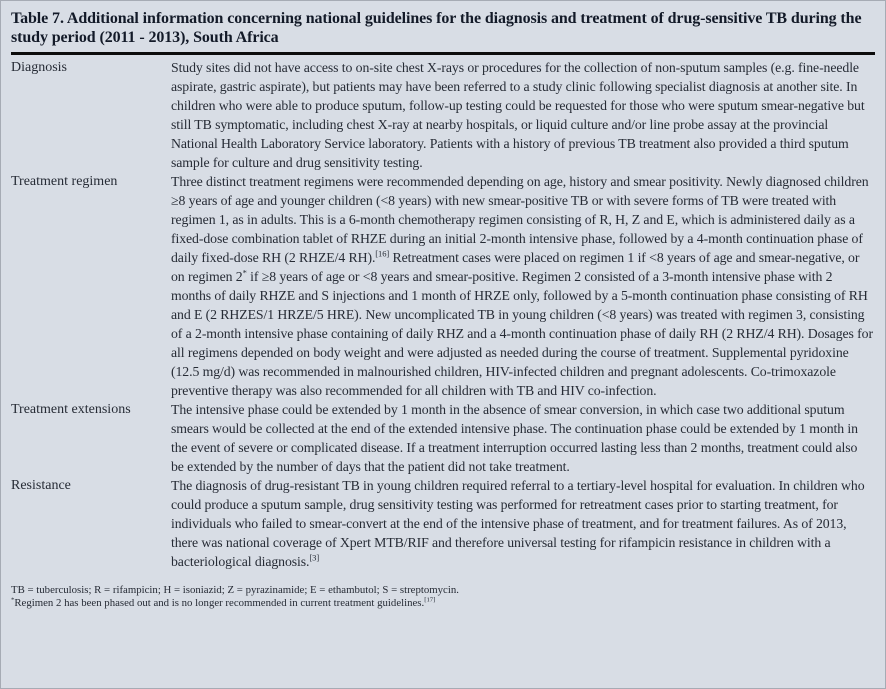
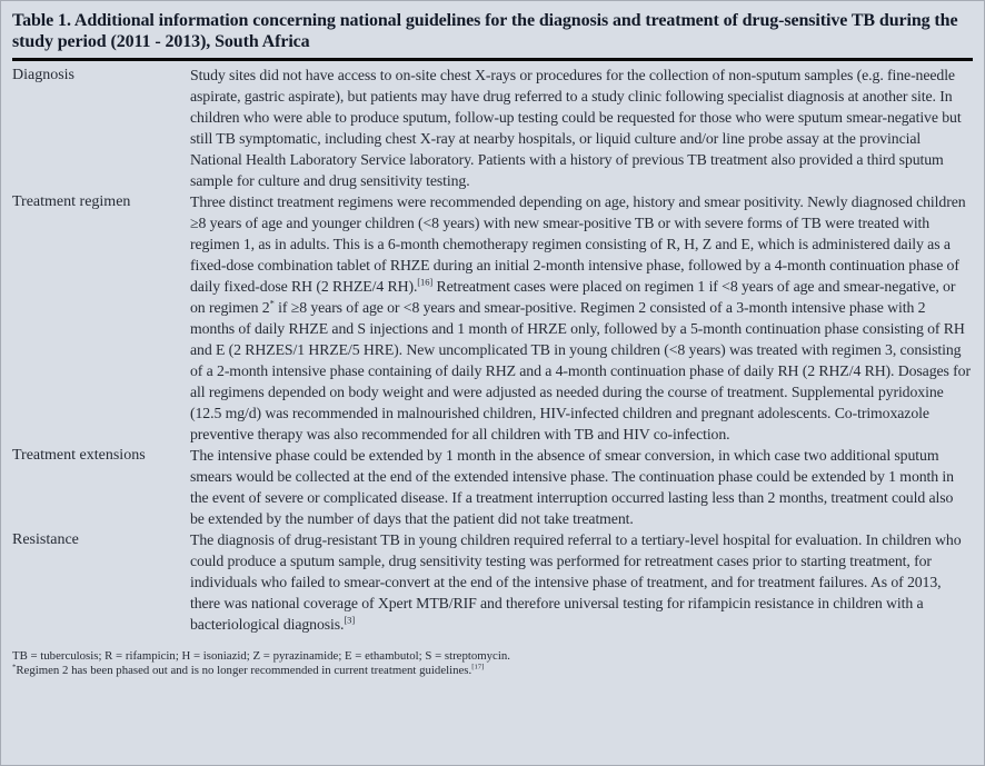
- Table 7. Additional information concerning national guidelines for the diagnosis and treatment of drug-sensitive TB during the study period (2011 - 2013), South Africa
+ Table 1. Additional information concerning national guidelines for the diagnosis and treatment of drug-sensitive TB during the study period (2011 - 2013), South Africa
  Diagnosis
- Study sites did not have access to on-site chest X-rays or procedures for the collection of non-sputum samples (e.g. fine-needle aspirate, gastric aspirate), but patients may have been referred to a study clinic following specialist diagnosis at another site. In children who were able to produce sputum, follow-up testing could be requested for those who were sputum smear-negative but still TB symptomatic, including chest X-ray at nearby hospitals, or liquid culture and/or line probe assay at the provincial National Health Laboratory Service laboratory. Patients with a history of previous TB treatment also provided a third sputum sample for culture and drug sensitivity testing.
+ Study sites did not have access to on-site chest X-rays or procedures for the collection of non-sputum samples (e.g. fine-needle aspirate, gastric aspirate), but patients may have drug referred to a study clinic following specialist diagnosis at another site. In children who were able to produce sputum, follow-up testing could be requested for those who were sputum smear-negative but still TB symptomatic, including chest X-ray at nearby hospitals, or liquid culture and/or line probe assay at the provincial National Health Laboratory Service laboratory. Patients with a history of previous TB treatment also provided a third sputum sample for culture and drug sensitivity testing.
  Treatment regimen
  Three distinct treatment regimens were recommended depending on age, history and smear positivity. Newly diagnosed children ≥8 years of age and younger children (<8 years) with new smear-positive TB or with severe forms of TB were treated with regimen 1, as in adults. This is a 6-month chemotherapy regimen consisting of R, H, Z and E, which is administered daily as a fixed-dose combination tablet of RHZE during an initial 2-month intensive phase, followed by a 4-month continuation phase of daily fixed-dose RH (2 RHZE/4 RH).[16] Retreatment cases were placed on regimen 1 if <8 years of age and smear-negative, or on regimen 2* if ≥8 years of age or <8 years and smear-positive. Regimen 2 consisted of a 3-month intensive phase with 2 months of daily RHZE and S injections and 1 month of HRZE only, followed by a 5-month continuation phase consisting of RH and E (2 RHZES/1 HRZE/5 HRE). New uncomplicated TB in young children (<8 years) was treated with regimen 3, consisting of a 2-month intensive phase containing of daily RHZ and a 4-month continuation phase of daily RH (2 RHZ/4 RH). Dosages for all regimens depended on body weight and were adjusted as needed during the course of treatment. Supplemental pyridoxine (12.5 mg/d) was recommended in malnourished children, HIV-infected children and pregnant adolescents. Co-trimoxazole preventive therapy was also recommended for all children with TB and HIV co-infection.
  Treatment extensions
  The intensive phase could be extended by 1 month in the absence of smear conversion, in which case two additional sputum smears would be collected at the end of the extended intensive phase. The continuation phase could be extended by 1 month in the event of severe or complicated disease. If a treatment interruption occurred lasting less than 2 months, treatment could also be extended by the number of days that the patient did not take treatment.
  Resistance
  The diagnosis of drug-resistant TB in young children required referral to a tertiary-level hospital for evaluation. In children who could produce a sputum sample, drug sensitivity testing was performed for retreatment cases prior to starting treatment, for individuals who failed to smear-convert at the end of the intensive phase of treatment, and for treatment failures. As of 2013, there was national coverage of Xpert MTB/RIF and therefore universal testing for rifampicin resistance in children with a bacteriological diagnosis.[3]
  TB = tuberculosis; R = rifampicin; H = isoniazid; Z = pyrazinamide; E = ethambutol; S = streptomycin.
  Regimen 2 has been phased out and is no longer recommended in current treatment guidelines.
